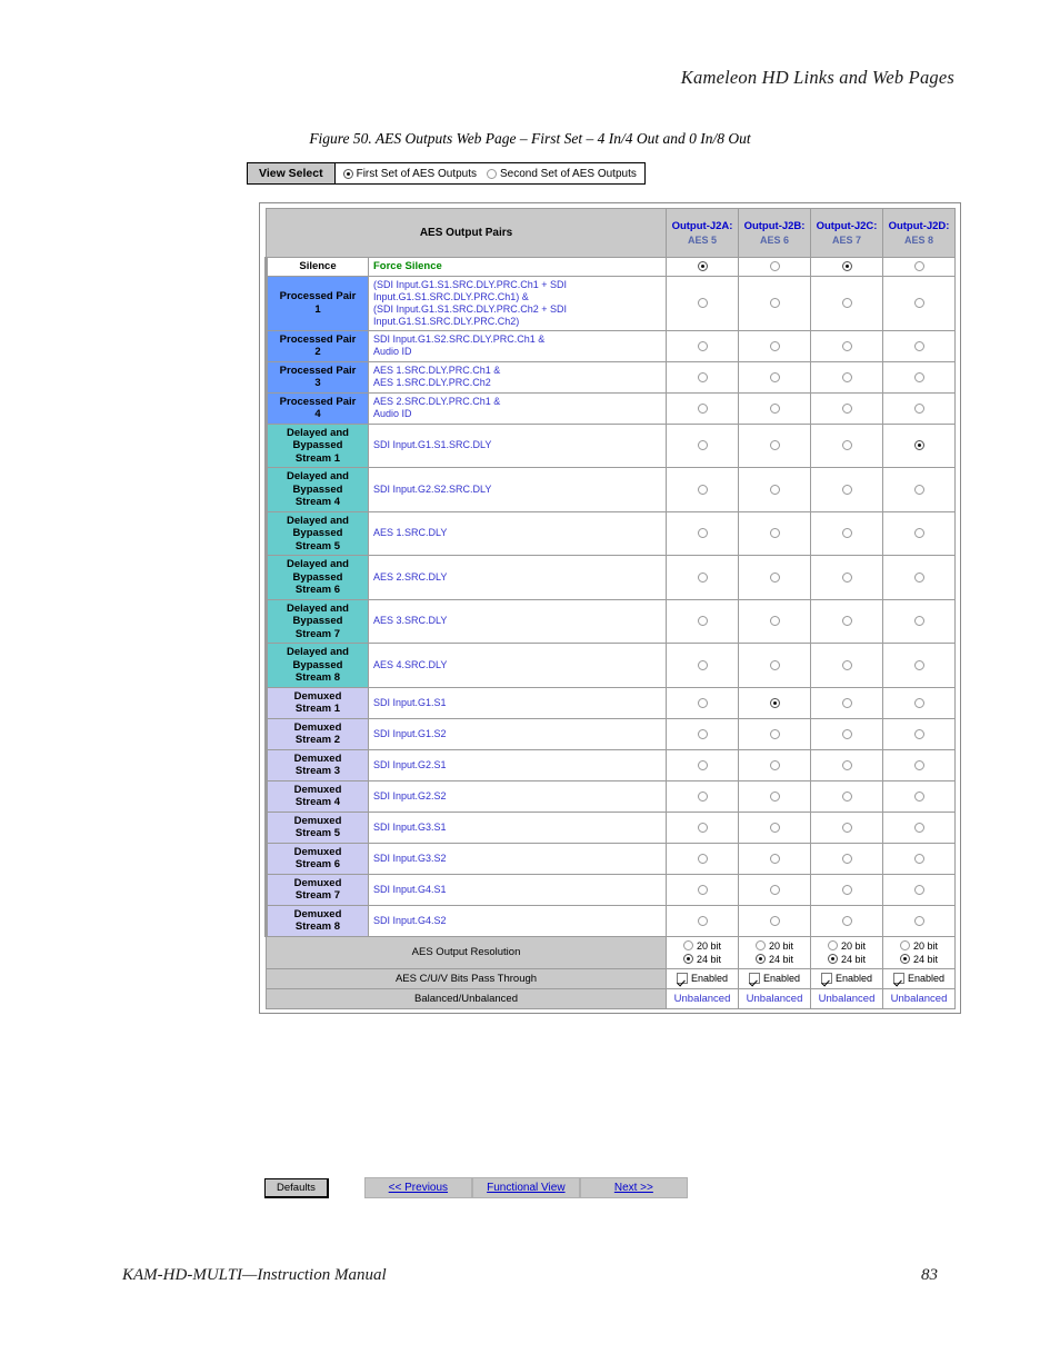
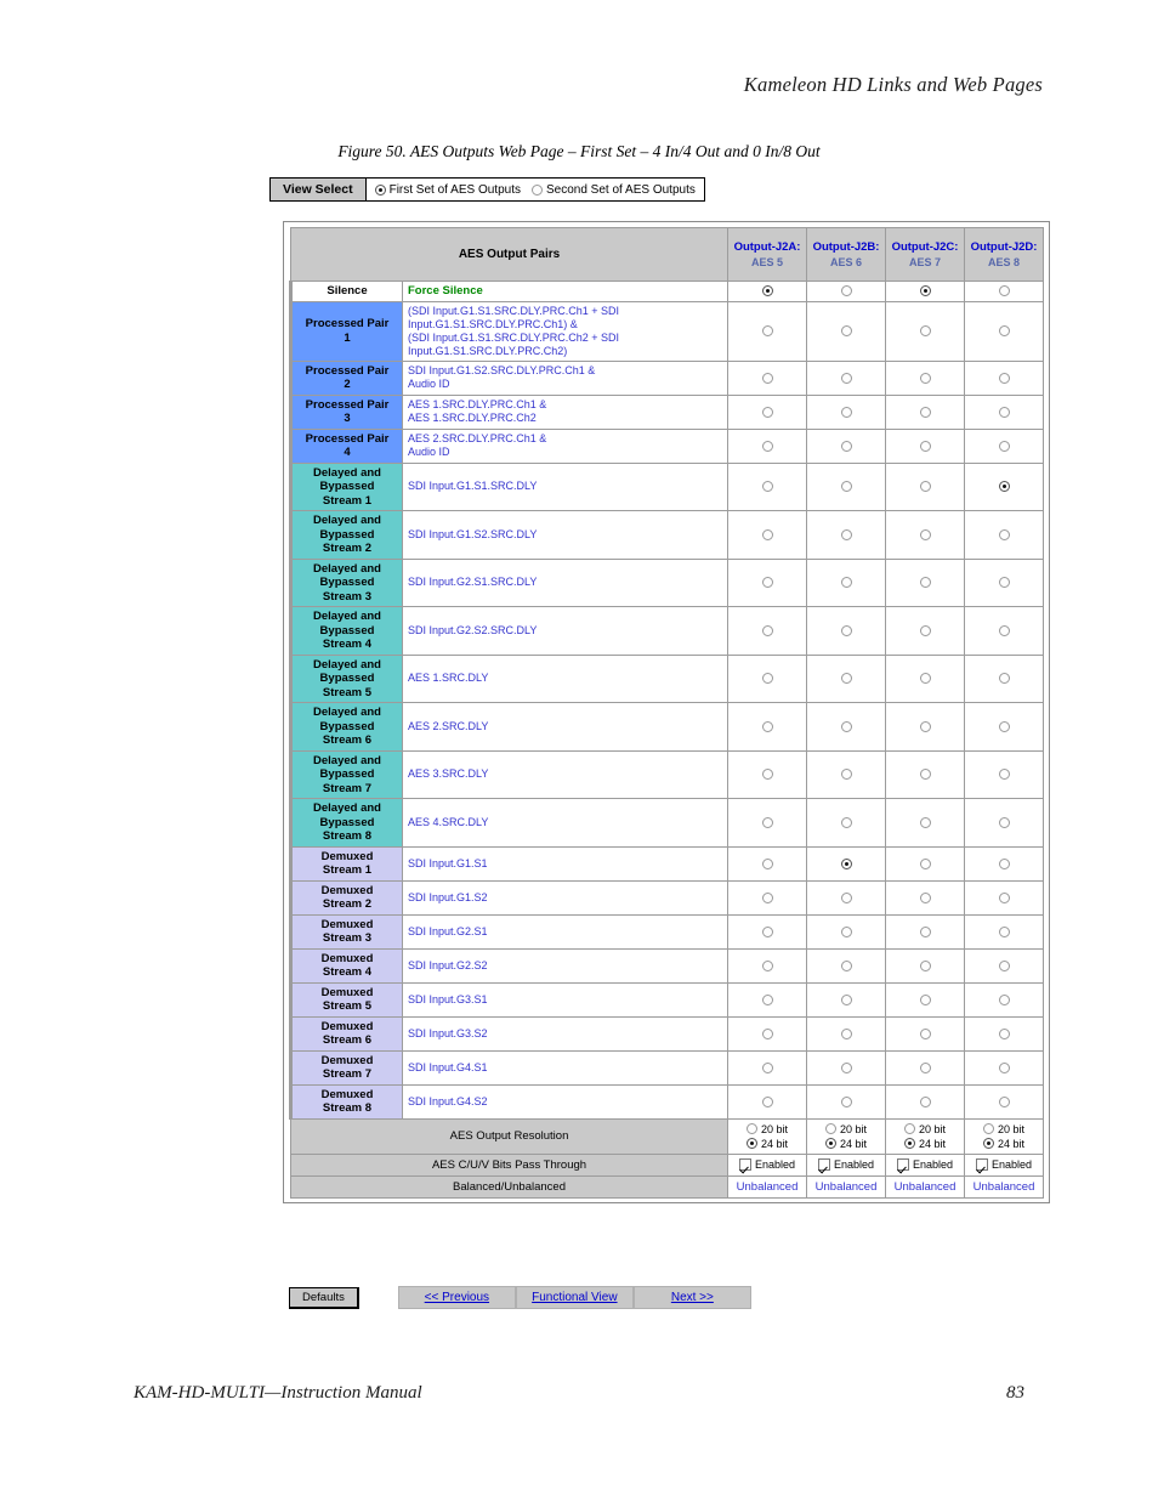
  Kameleon HD Links and Web Pages
  Figure 50. AES Outputs Web Page – First Set – 4 In/4 Out and 0 In/8 Out
  View Select
  First Set of AES Outputs
  Second Set of AES Outputs
  AES Output Pairs	Output-J2A: AES 5	Output-J2B: AES 6	Output-J2C: AES 7	Output-J2D: AES 8
  Silence	Force Silence
  Processed Pair1	(SDI Input.G1.S1.SRC.DLY.PRC.Ch1 + SDI Input.G1.S1.SRC.DLY.PRC.Ch1) &(SDI Input.G1.S1.SRC.DLY.PRC.Ch2 + SDI Input.G1.S1.SRC.DLY.PRC.Ch2)
  Processed Pair2	SDI Input.G1.S2.SRC.DLY.PRC.Ch1 &Audio ID
  Processed Pair3	AES 1.SRC.DLY.PRC.Ch1 &AES 1.SRC.DLY.PRC.Ch2
  Processed Pair4	AES 2.SRC.DLY.PRC.Ch1 &Audio ID
  Delayed andBypassedStream 1	SDI Input.G1.S1.SRC.DLY
+ Delayed andBypassedStream 2	SDI Input.G1.S2.SRC.DLY
+ Delayed andBypassedStream 3	SDI Input.G2.S1.SRC.DLY
  Delayed andBypassedStream 4	SDI Input.G2.S2.SRC.DLY
  Delayed andBypassedStream 5	AES 1.SRC.DLY
  Delayed andBypassedStream 6	AES 2.SRC.DLY
  Delayed andBypassedStream 7	AES 3.SRC.DLY
  Delayed andBypassedStream 8	AES 4.SRC.DLY
  DemuxedStream 1	SDI Input.G1.S1
  DemuxedStream 2	SDI Input.G1.S2
  DemuxedStream 3	SDI Input.G2.S1
  DemuxedStream 4	SDI Input.G2.S2
  DemuxedStream 5	SDI Input.G3.S1
  DemuxedStream 6	SDI Input.G3.S2
  DemuxedStream 7	SDI Input.G4.S1
  DemuxedStream 8	SDI Input.G4.S2
  AES Output Resolution	20 bit 24 bit	20 bit 24 bit	20 bit 24 bit	20 bit 24 bit
  AES C/U/V Bits Pass Through	Enabled	Enabled	Enabled	Enabled
  Balanced/Unbalanced	Unbalanced	Unbalanced	Unbalanced	Unbalanced
  Defaults
  << Previous
  Functional View
  Next >>
  KAM-HD-MULTI—Instruction Manual
  83
